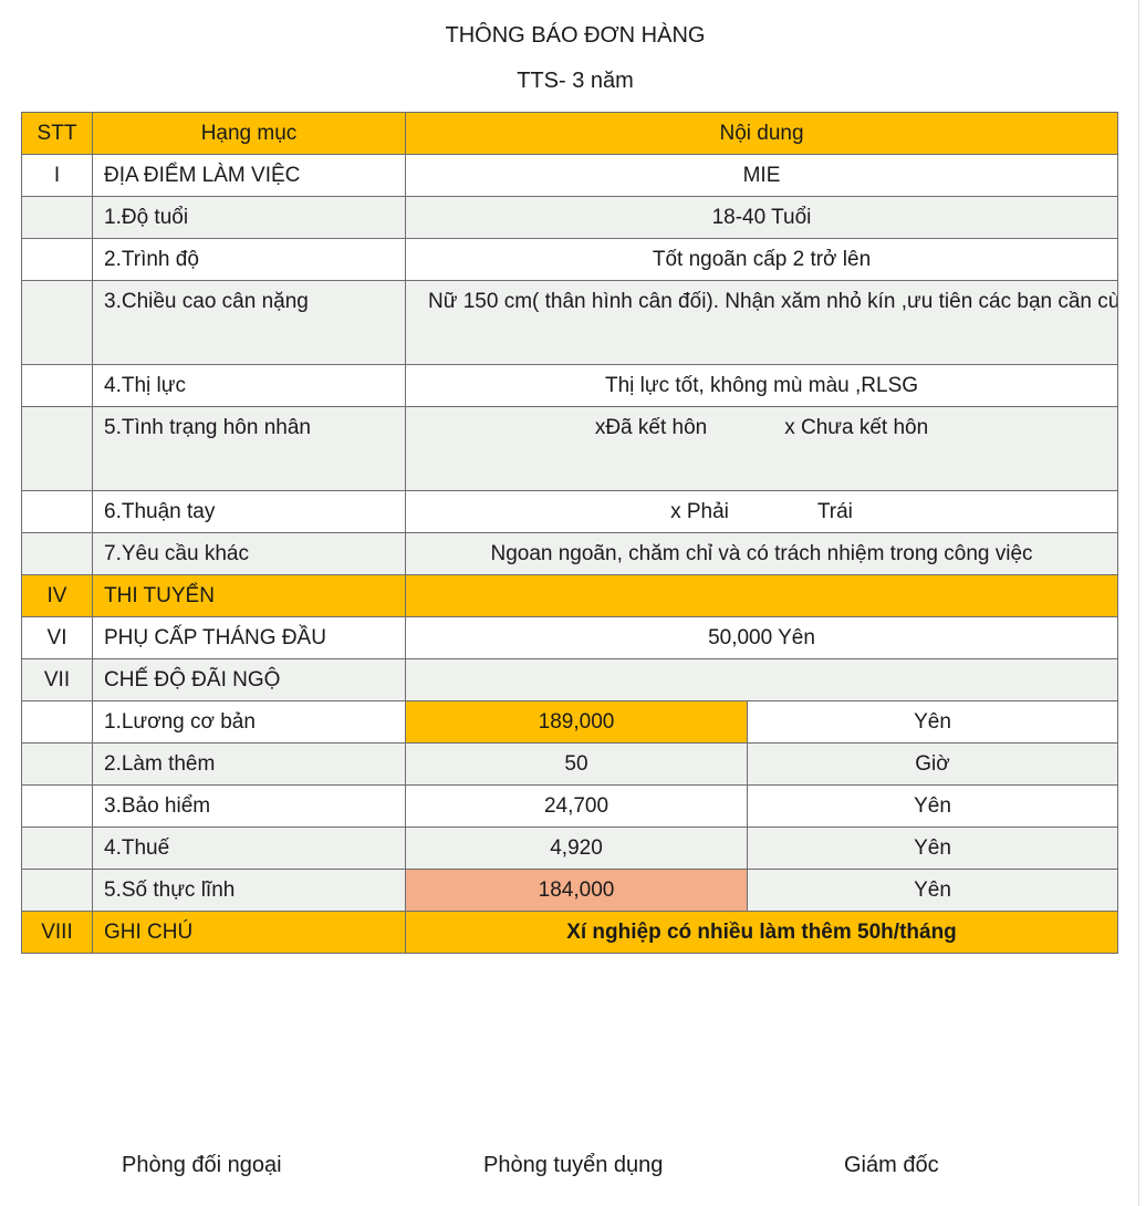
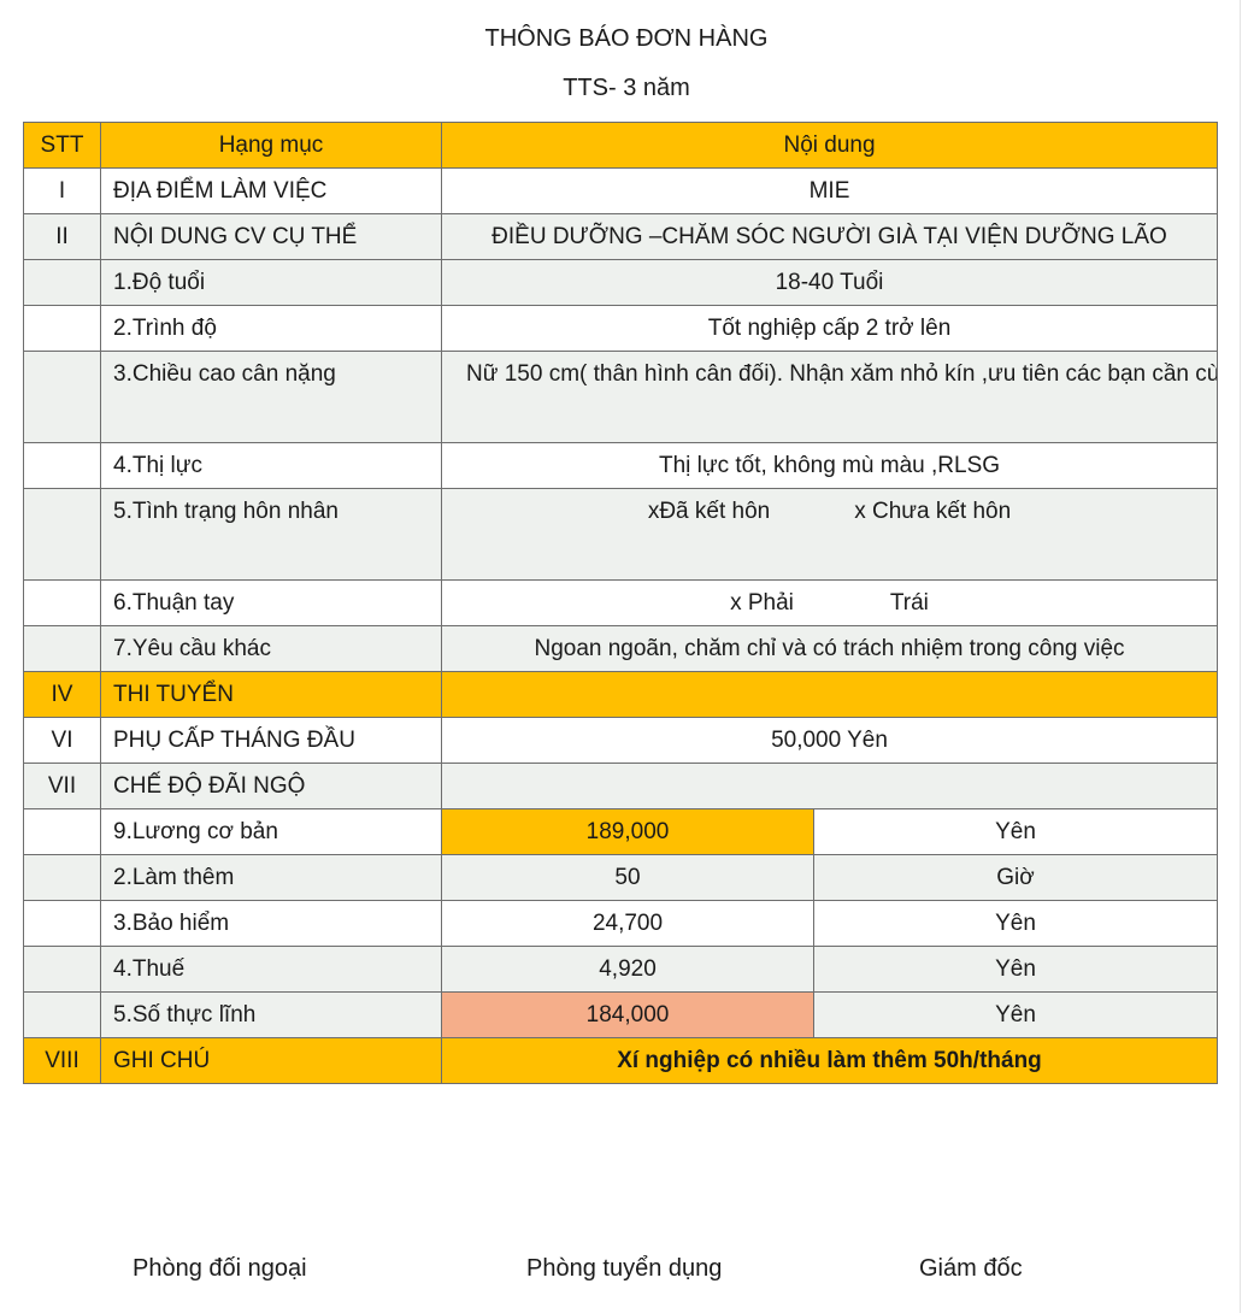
  THÔNG BÁO ĐƠN HÀNG
  TTS- 3 năm
  STT	Hạng mục	Nội dung
  I	ĐỊA ĐIỂM LÀM VIỆC	MIE
+ II	NỘI DUNG CV CỤ THỂ	ĐIỀU DƯỠNG –CHĂM SÓC NGƯỜI GIÀ TẠI VIỆN DƯỠNG LÃO
  	1.Độ tuổi	18-40 Tuổi
- 	2.Trình độ	Tốt ngoãn cấp 2 trở lên
+ 	2.Trình độ	Tốt nghiệp cấp 2 trở lên
  	4.Thị lực	Thị lực tốt, không mù màu ,RLSG
  	5.Tình trạng hôn nhân	xĐã kết hôn x Chưa kết hôn
  	6.Thuận tay	x Phải Trái
  	7.Yêu cầu khác	Ngoan ngoãn, chăm chỉ và có trách nhiệm trong công việc
  IV	THI TUYỂN
  VI	PHỤ CẤP THÁNG ĐẦU	50,000 Yên
  VII	CHẾ ĐỘ ĐÃI NGỘ
- 	1.Lương cơ bản	189,000	Yên
+ 	9.Lương cơ bản	189,000	Yên
  	2.Làm thêm	50	Giờ
  	3.Bảo hiểm	24,700	Yên
  	4.Thuế	4,920	Yên
  	5.Số thực lĩnh	184,000	Yên
  VIII	GHI CHÚ	Xí nghiệp có nhiều làm thêm 50h/tháng
  Phòng đối ngoại
  Phòng tuyển dụng
  Giám đốc
